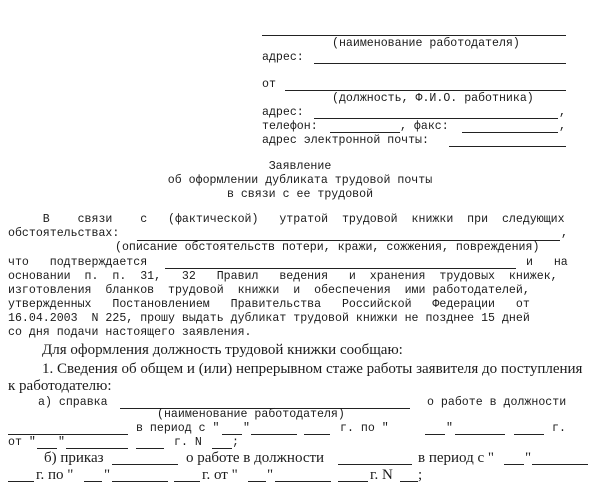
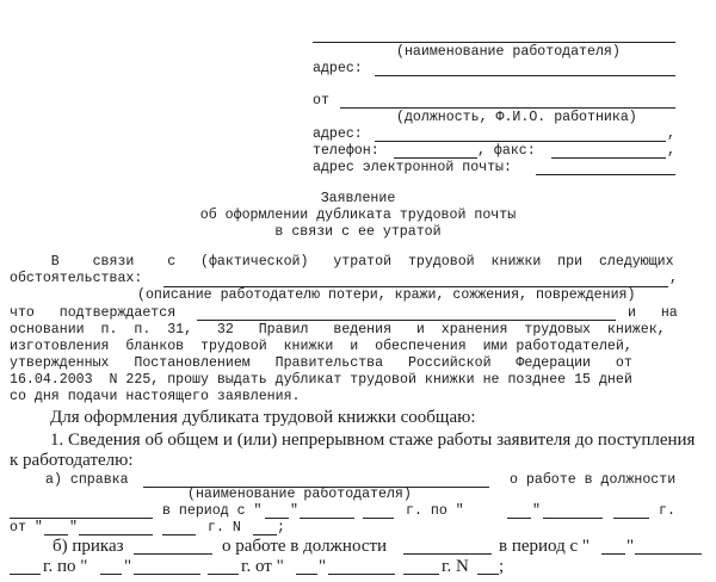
  (наименование работодателя)
  адрес:
  от
  (должность, Ф.И.О. работника)
  адрес:
  ,
  телефон:
  , факс:
  ,
  адрес электронной почты:
  Заявление
  об оформлении дубликата трудовой почты
- в связи с ее трудовой
+ в связи с ее утратой
  В связи с (фактической) утратой трудовой книжки при следующих
  обстоятельствах:
  ,
- (описание обстоятельств потери, кражи, сожжения, повреждения)
+ (описание работодателю потери, кражи, сожжения, повреждения)
  что подтверждается
  и на
  основании п. п. 31, 32 Правил ведения и хранения трудовых книжек,
  изготовления бланков трудовой книжки и обеспечения ими работодателей,
  утвержденных Постановлением Правительства Российской Федерации от
  16.04.2003 N 225, прошу выдать дубликат трудовой книжки не позднее 15 дней
  со дня подачи настоящего заявления.
- Для оформления должность трудовой книжки сообщаю:
+ Для оформления дубликата трудовой книжки сообщаю:
  1. Сведения об общем и (или) непрерывном стаже работы заявителя до поступления
  к работодателю:
  а) справка
  о работе в должности
  (наименование работодателя)
  в период с "
  "
  г. по "
  "
  г.
  от "
  "
  г. N
  ;
  б) приказ
  о работе в должности
  в период с "
  "
  г. по "
  "
  г. от "
  "
  г. N
  ;
